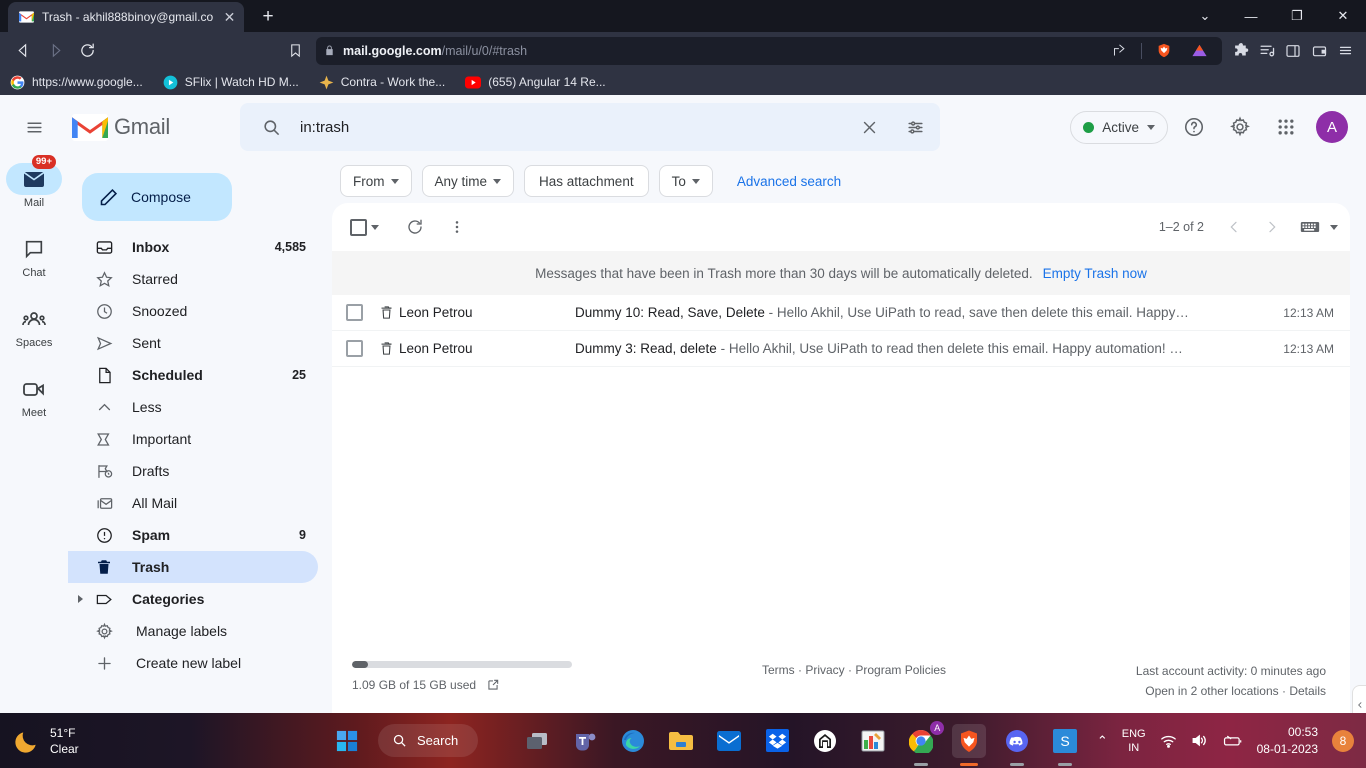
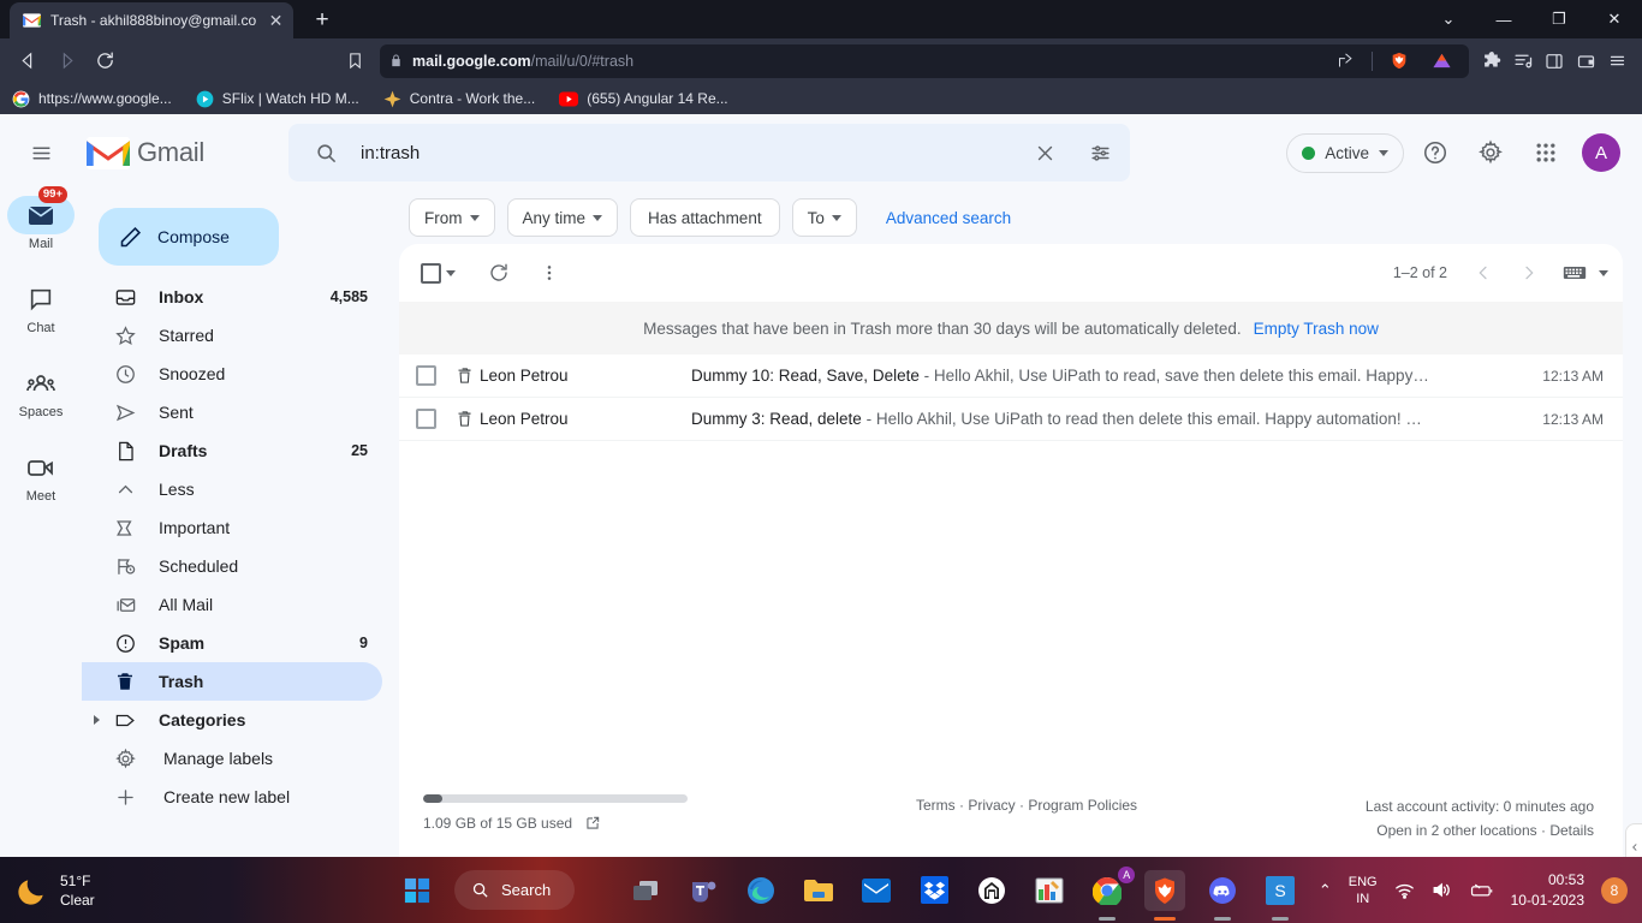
  Trash - akhil888binoy@gmail.co
  ✕
  +
  ⌄
  —
  ❐
  ✕
  mail.google.com/mail/u/0/#trash
  https://www.google...
  SFlix | Watch HD M...
  Contra - Work the...
  (655) Angular 14 Re...
  Gmail
  in:trash
  Active
  A
  99+
  Mail
  Chat
  Spaces
  Meet
  Compose
  Inbox
  4,585
  Starred
  Snoozed
  Sent
- Scheduled
+ Drafts
  25
  Less
  Important
- Drafts
+ Scheduled
  All Mail
  Spam
  9
  Trash
  Categories
  Manage labels
  Create new label
  From
  Any time
  Has attachment
  To
  Advanced search
  1–2 of 2
  Messages that have been in Trash more than 30 days will be automatically deleted.
  Empty Trash now
  Leon Petrou
  Dummy 10: Read, Save, Delete - Hello Akhil, Use UiPath to read, save then delete this email. Happy…
  12:13 AM
  Leon Petrou
  Dummy 3: Read, delete - Hello Akhil, Use UiPath to read then delete this email. Happy automation! …
  12:13 AM
  1.09 GB of 15 GB used
  Terms · Privacy · Program Policies
  Last account activity: 0 minutes ago
  Open in 2 other locations · Details
  51°F
  Clear
  Search
  A
  S
  ⌃
  ENG
  IN
  00:53
- 08-01-2023
+ 10-01-2023
  8
